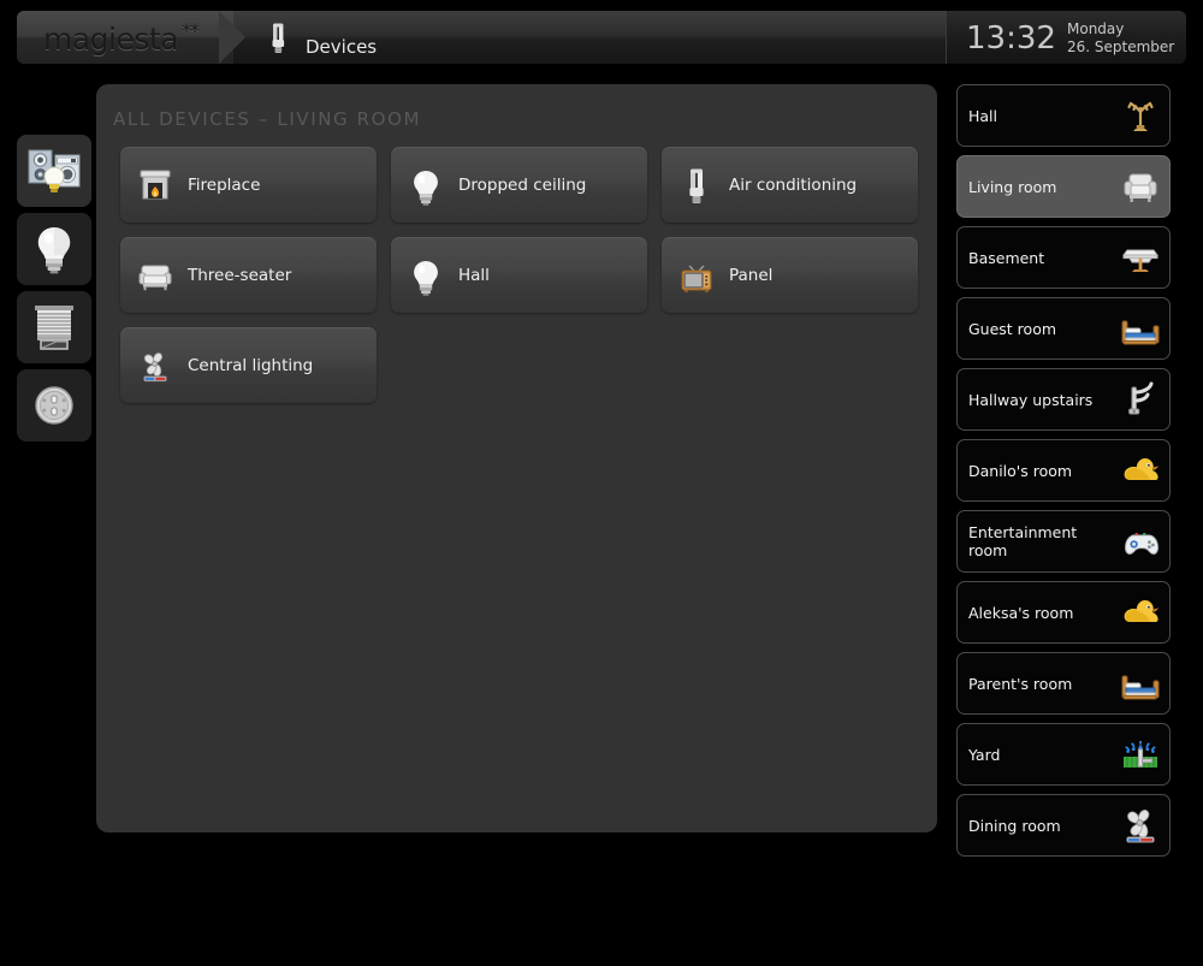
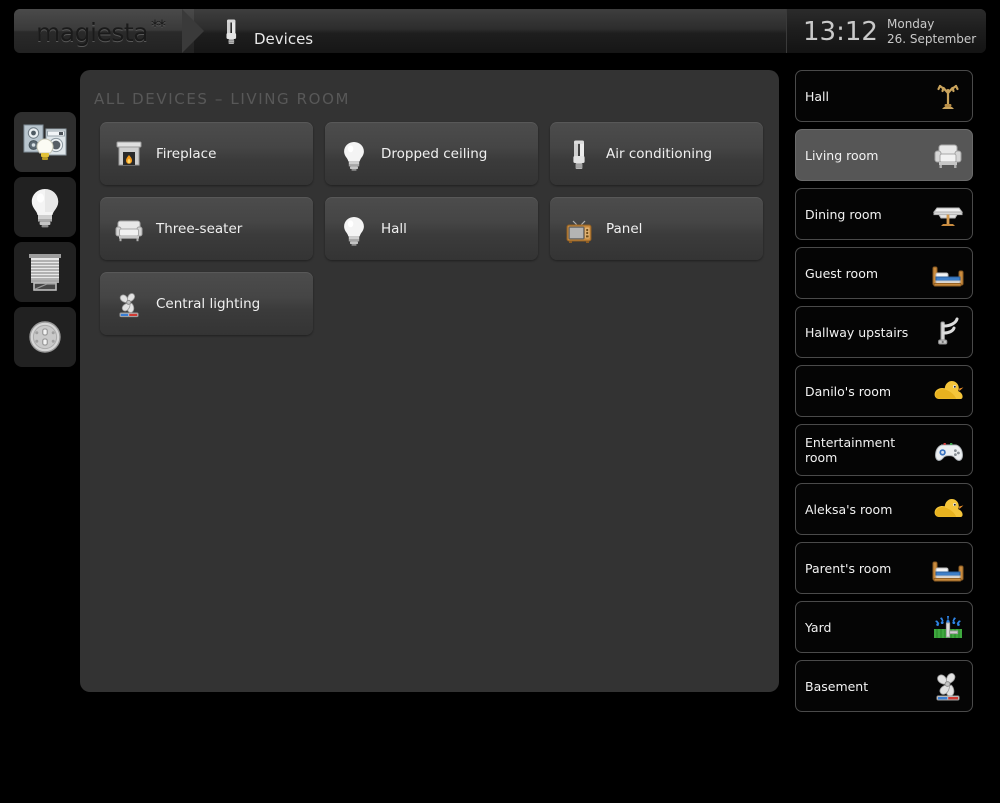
  magiesta
  **
  Devices
- 13:32
+ 13:12
  Monday
  26. September
  ALL DEVICES – LIVING ROOM
  Fireplace
  Dropped ceiling
  Air conditioning
  Three-seater
  Hall
  Panel
  Central lighting
  Hall
  Living room
- Basement
+ Dining room
  Guest room
  Hallway upstairs
  Danilo's room
  Entertainment room
  Aleksa's room
  Parent's room
  Yard
- Dining room
+ Basement
